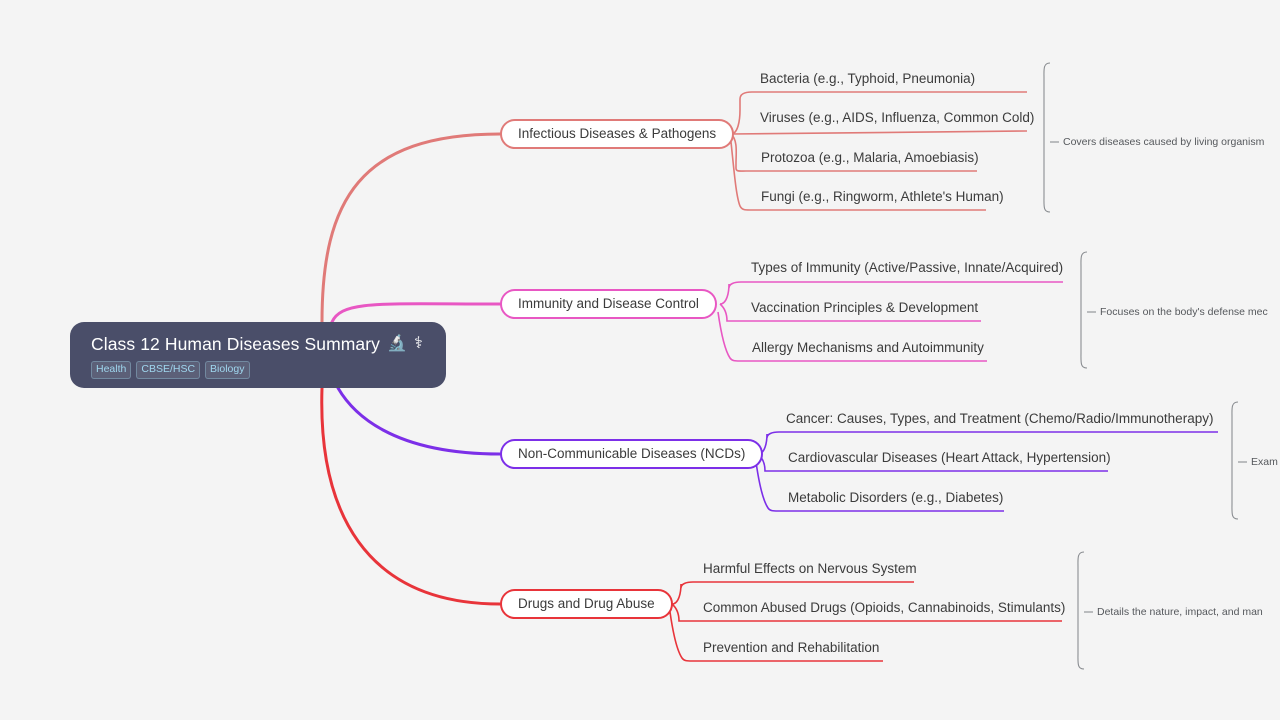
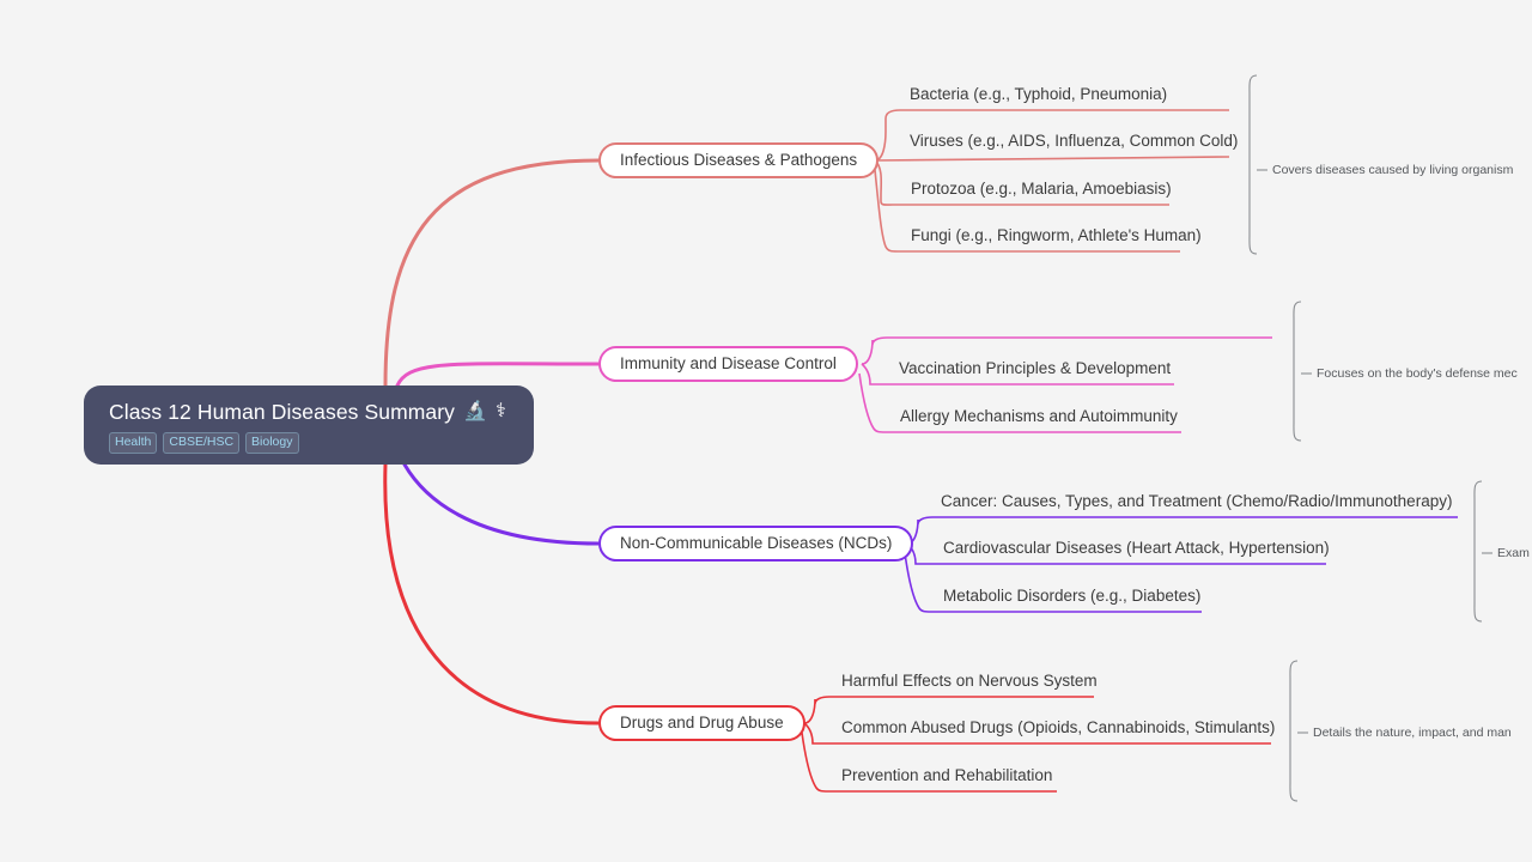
  Class 12 Human Diseases Summary
  🔬
  ⚕
  Health
  CBSE/HSC
  Biology
  Infectious Diseases & Pathogens
  Bacteria (e.g., Typhoid, Pneumonia)
  Viruses (e.g., AIDS, Influenza, Common Cold)
  Protozoa (e.g., Malaria, Amoebiasis)
  Fungi (e.g., Ringworm, Athlete's Human)
  Covers diseases caused by living organism
  Immunity and Disease Control
- Types of Immunity (Active/Passive, Innate/Acquired)
  Vaccination Principles & Development
  Allergy Mechanisms and Autoimmunity
  Focuses on the body's defense mec
  Non-Communicable Diseases (NCDs)
  Cancer: Causes, Types, and Treatment (Chemo/Radio/Immunotherapy)
  Cardiovascular Diseases (Heart Attack, Hypertension)
  Metabolic Disorders (e.g., Diabetes)
  Exam
  Drugs and Drug Abuse
  Harmful Effects on Nervous System
  Common Abused Drugs (Opioids, Cannabinoids, Stimulants)
  Prevention and Rehabilitation
  Details the nature, impact, and man
